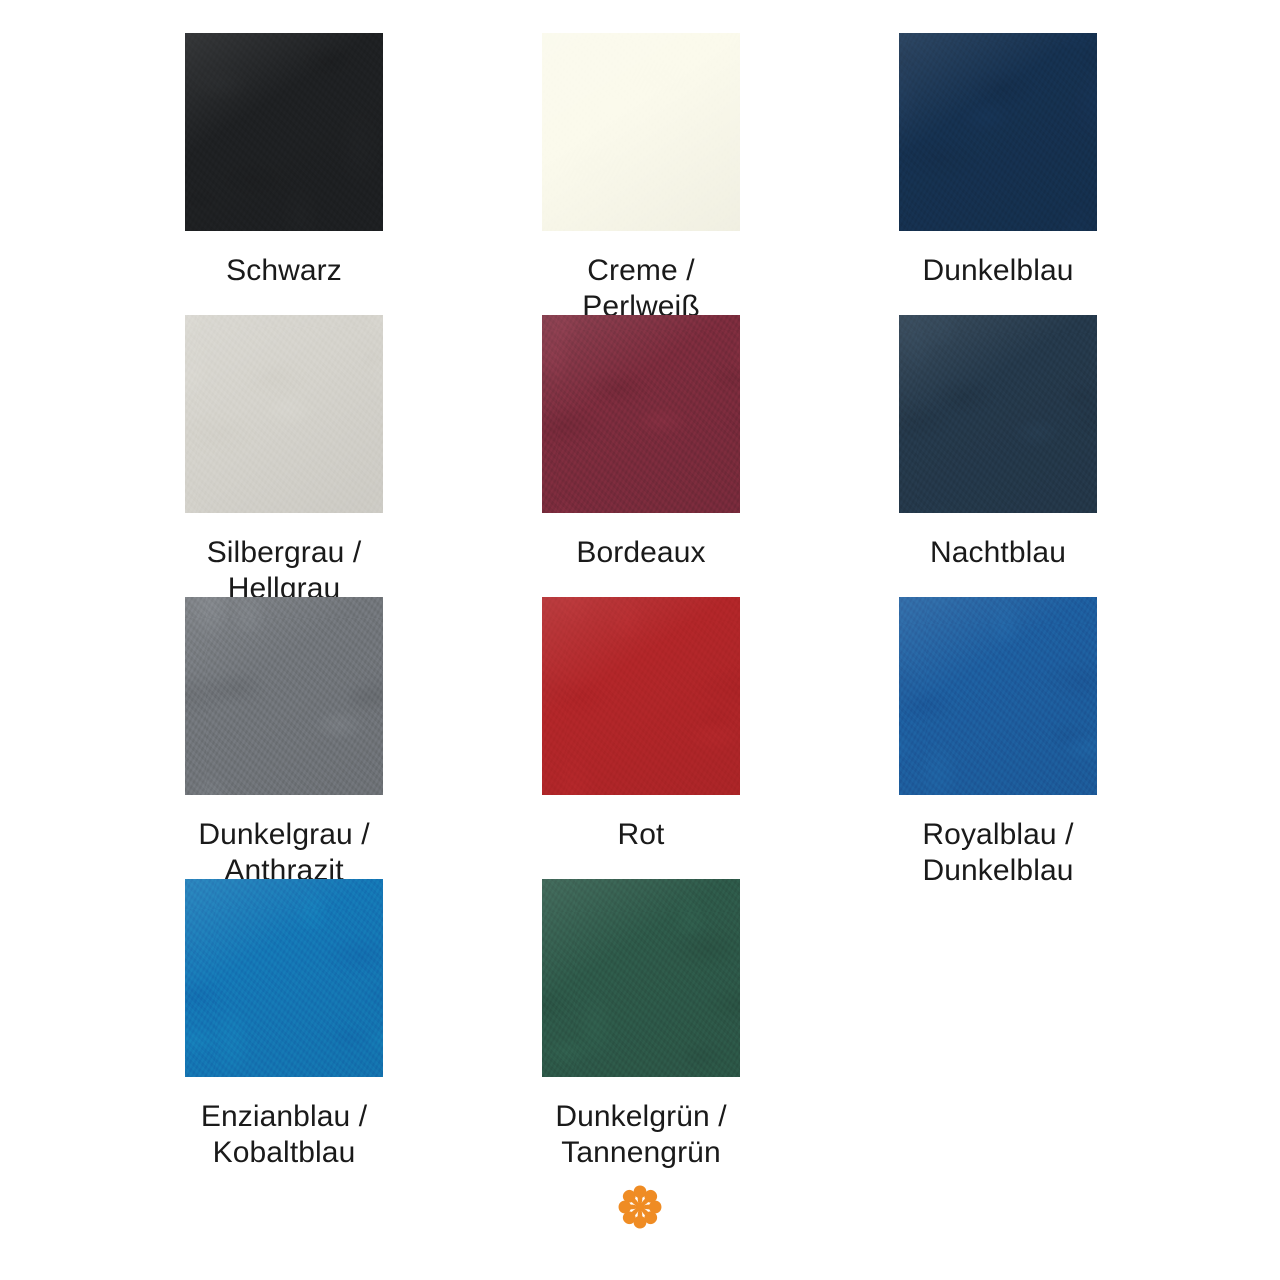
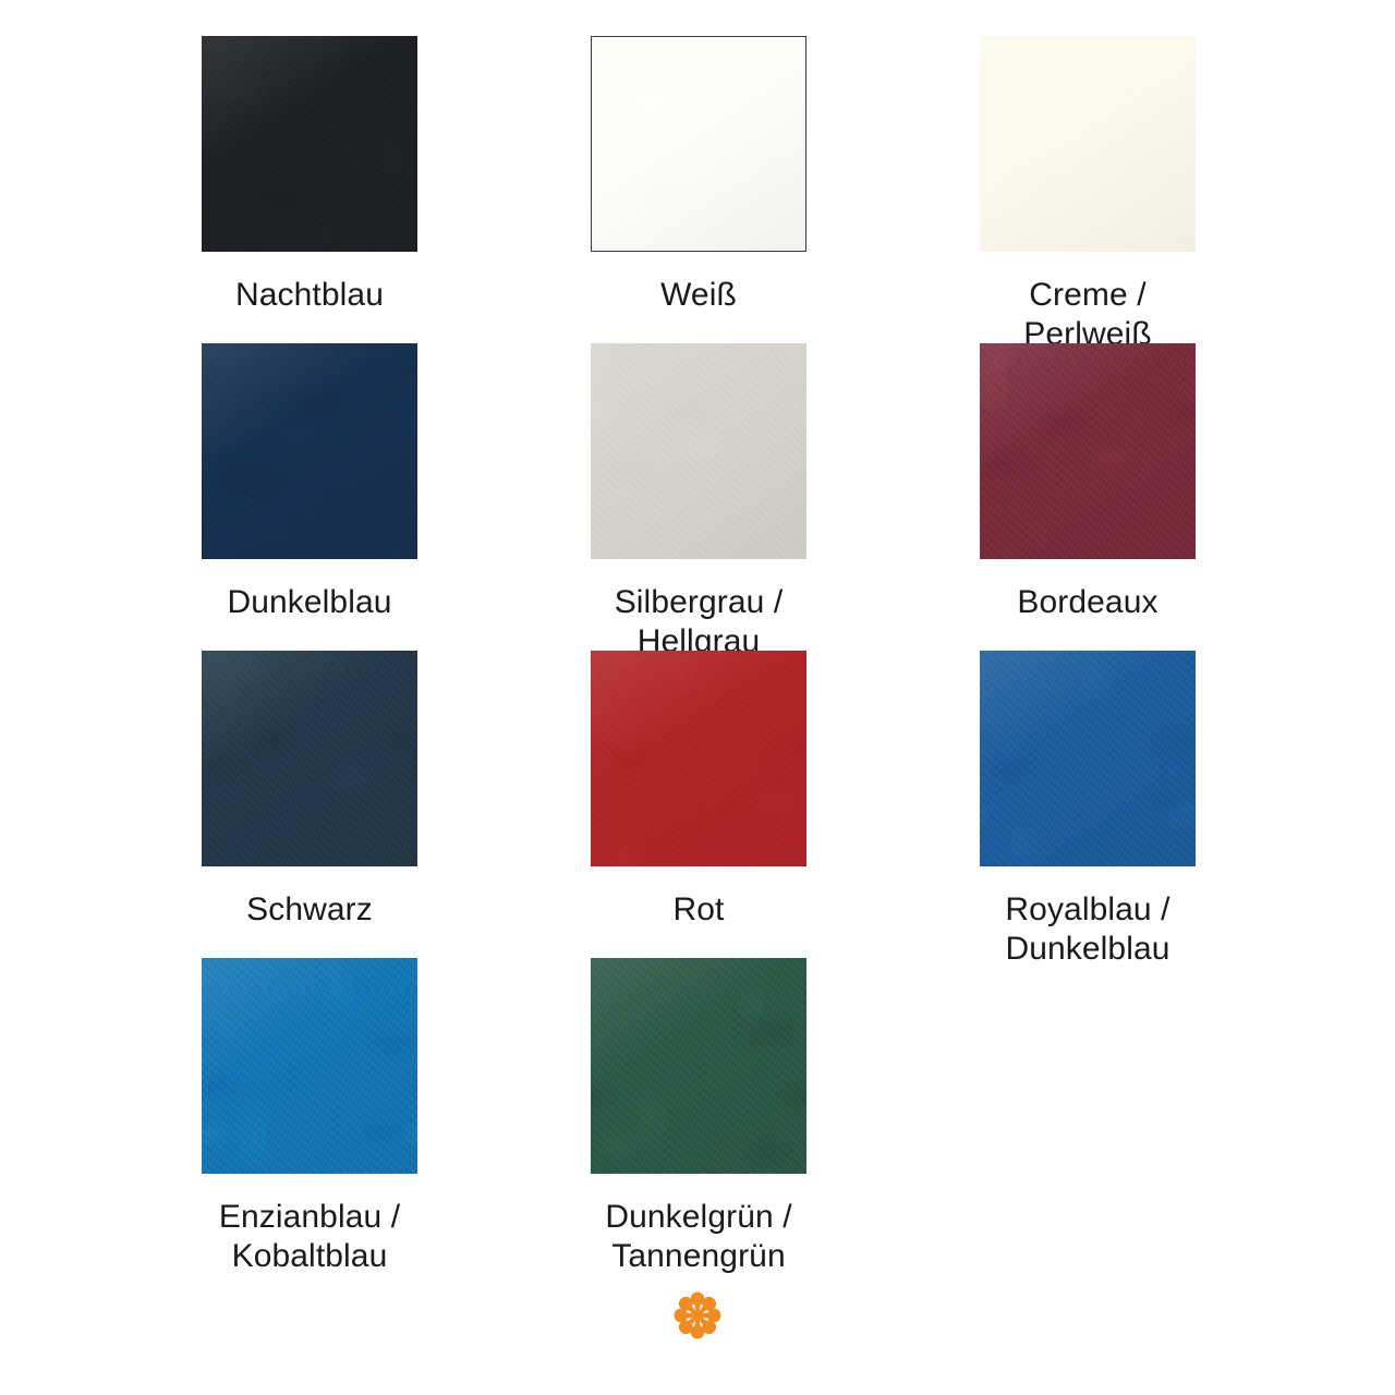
- Schwarz
+ Nachtblau
+ Weiß
  Creme /
  Perlweiß
  Dunkelblau
  Silbergrau /
  Hellgrau
  Bordeaux
- Nachtblau
+ Schwarz
- Dunkelgrau /
- Anthrazit
  Rot
  Royalblau /
  Dunkelblau
  Enzianblau /
  Kobaltblau
  Dunkelgrün /
  Tannengrün
